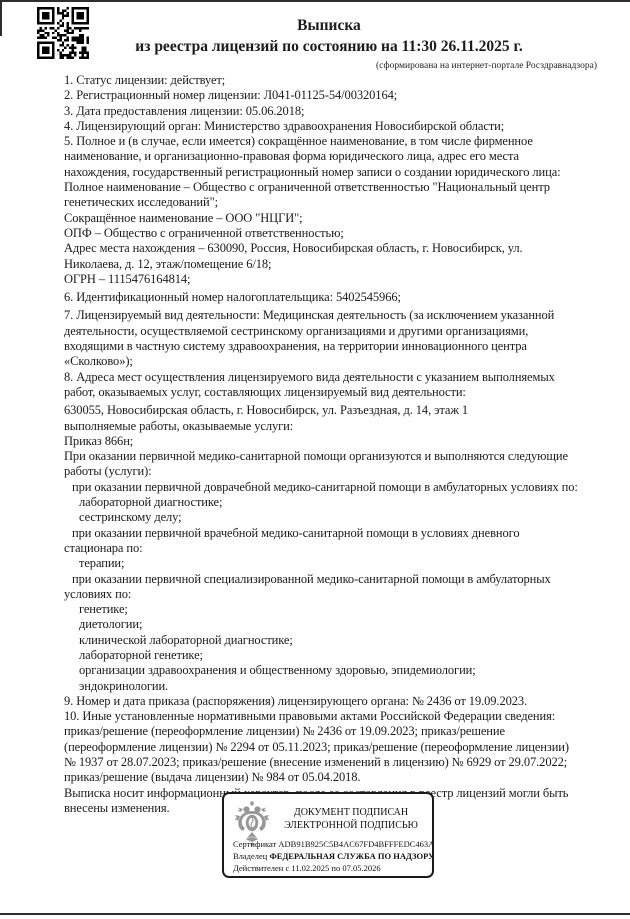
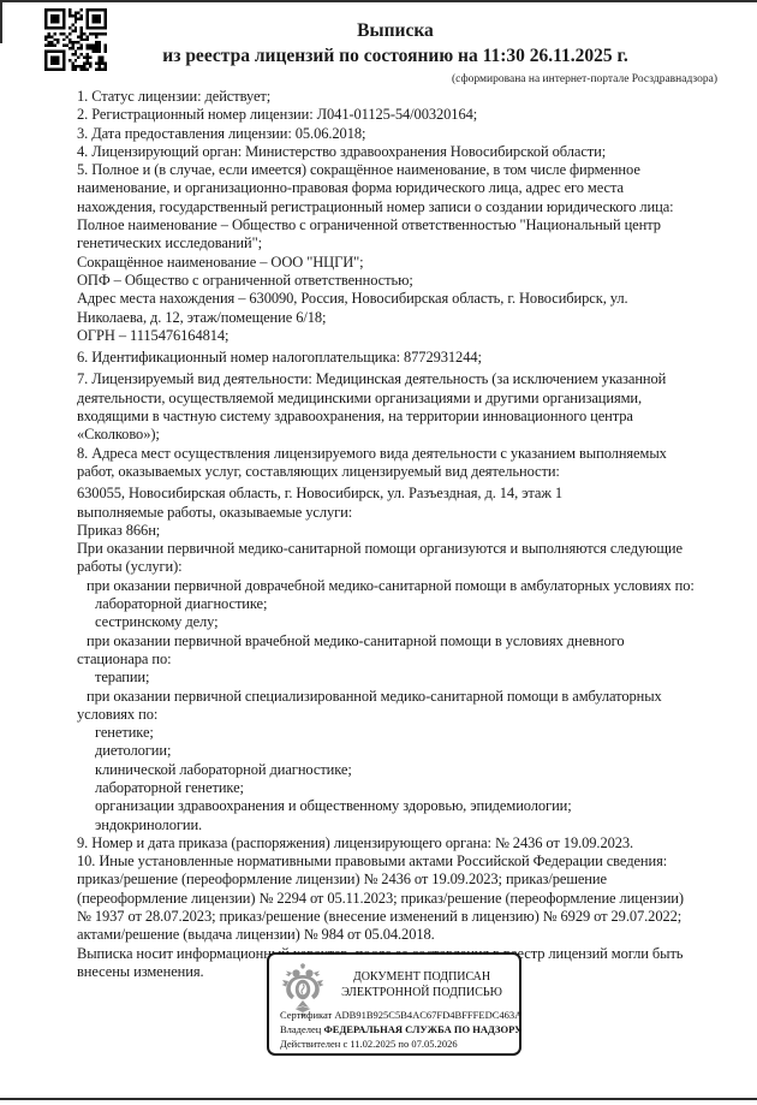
  Выписка
  из реестра лицензий по состоянию на 11:30 26.11.2025 г.
  (сформирована на интернет-портале Росздравнадзора)
  1. Статус лицензии: действует;
  2. Регистрационный номер лицензии: Л041-01125-54/00320164;
  3. Дата предоставления лицензии: 05.06.2018;
  4. Лицензирующий орган: Министерство здравоохранения Новосибирской области;
  5. Полное и (в случае, если имеется) сокращённое наименование, в том числе фирменное
  наименование, и организационно-правовая форма юридического лица, адрес его места
  нахождения, государственный регистрационный номер записи о создании юридического лица:
  Полное наименование – Общество с ограниченной ответственностью "Национальный центр
  генетических исследований";
  Сокращённое наименование – ООО "НЦГИ";
  ОПФ – Общество с ограниченной ответственностью;
  Адрес места нахождения – 630090, Россия, Новосибирская область, г. Новосибирск, ул.
  Николаева, д. 12, этаж/помещение 6/18;
  ОГРН – 1115476164814;
- 6. Идентификационный номер налогоплательщика: 5402545966;
+ 6. Идентификационный номер налогоплательщика: 8772931244;
  7. Лицензируемый вид деятельности: Медицинская деятельность (за исключением указанной
- деятельности, осуществляемой сестринскому организациями и другими организациями,
+ деятельности, осуществляемой медицинскими организациями и другими организациями,
  входящими в частную систему здравоохранения, на территории инновационного центра
  «Сколково»);
  8. Адреса мест осуществления лицензируемого вида деятельности с указанием выполняемых
  работ, оказываемых услуг, составляющих лицензируемый вид деятельности:
  630055, Новосибирская область, г. Новосибирск, ул. Разъездная, д. 14, этаж 1
  выполняемые работы, оказываемые услуги:
  Приказ 866н;
  При оказании первичной медико-санитарной помощи организуются и выполняются следующие
  работы (услуги):
  при оказании первичной доврачебной медико-санитарной помощи в амбулаторных условиях по:
  лабораторной диагностике;
  сестринскому делу;
  при оказании первичной врачебной медико-санитарной помощи в условиях дневного
  стационара по:
  терапии;
  при оказании первичной специализированной медико-санитарной помощи в амбулаторных
  условиях по:
  генетике;
  диетологии;
  клинической лабораторной диагностике;
  лабораторной генетике;
  организации здравоохранения и общественному здоровью, эпидемиологии;
  эндокринологии.
  9. Номер и дата приказа (распоряжения) лицензирующего органа: № 2436 от 19.09.2023.
  10. Иные установленные нормативными правовыми актами Российской Федерации сведения:
  приказ/решение (переоформление лицензии) № 2436 от 19.09.2023; приказ/решение
  (переоформление лицензии) № 2294 от 05.11.2023; приказ/решение (переоформление лицензии)
  № 1937 от 28.07.2023; приказ/решение (внесение изменений в лицензию) № 6929 от 29.07.2022;
- приказ/решение (выдача лицензии) № 984 от 05.04.2018.
+ актами/решение (выдача лицензии) № 984 от 05.04.2018.
  внесены изменения.
  ДОКУМЕНТ ПОДПИСАН
  ЭЛЕКТРОННОЙ ПОДПИСЬЮ
  Сертификат ADB91B925C5B4AC67FD4BFFFEDC463A
  Владелец ФЕДЕРАЛЬНАЯ СЛУЖБА ПО НАДЗОРУ
  Действителен с 11.02.2025 по 07.05.2026
